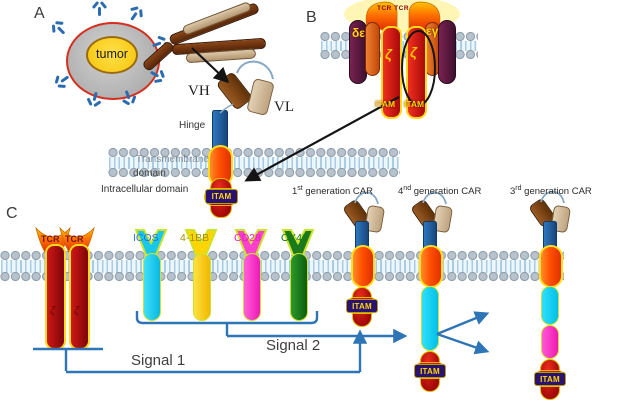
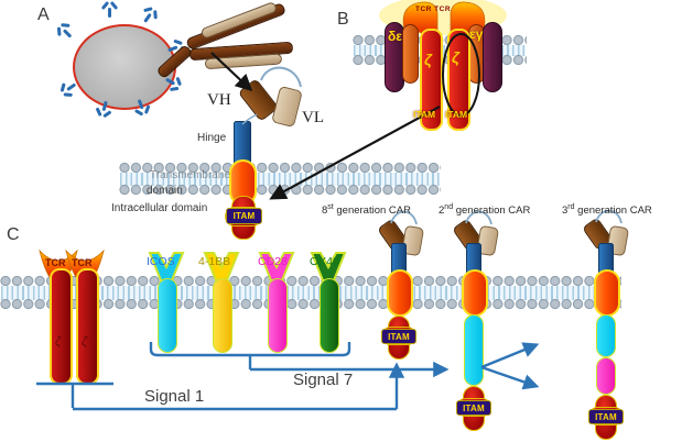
- tumor
  ITAM
  ITAM
  ITAM
  ITAM
  A
  B
  C
  VH
  VL
  Hinge
  Transmembrane
  domain
  Intracellular domain
  δε
  εγ
  ζ
  ζ
  ITAM
  ITAM
  TCR
  TCR
  ζ
  ζ
  ICOS
  4-1BB
  CD28
  OX40
  Signal 1
- Signal 2
+ Signal 7
- 1 generation CAR
+ 8 generation CAR
- 4 generation CAR
+ 2 generation CAR
  3 generation CAR
